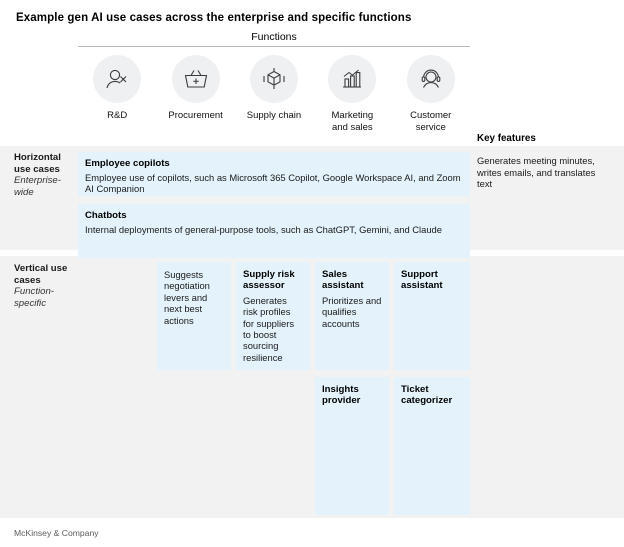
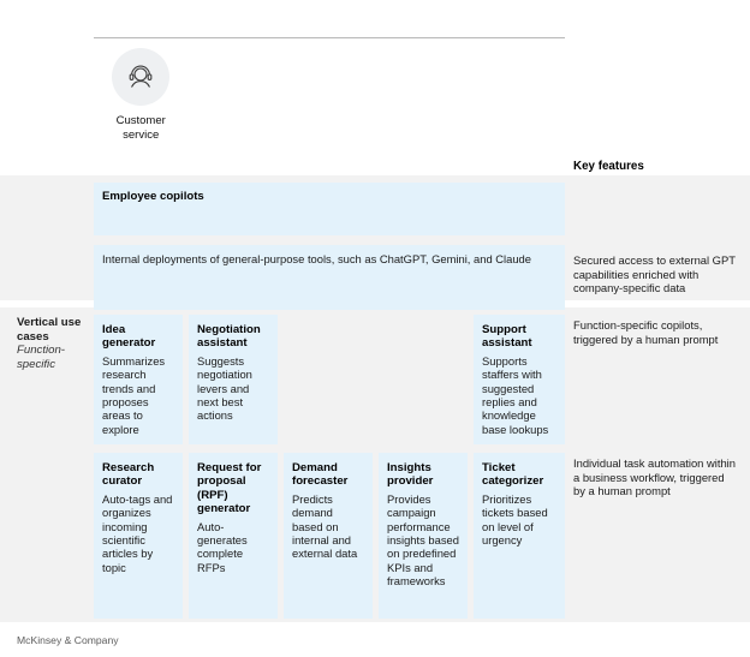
- Example gen AI use cases across the enterprise and specific functions
- Functions
- R&D
- Procurement
- Supply chain
- Marketing
- and sales
  Customer
  service
  Key features
- Horizontal use cases
- Enterprise-wide
  Vertical use cases
  Function-specific
  Employee copilots
- Employee use of copilots, such as Microsoft 365 Copilot, Google Workspace AI, and Zoom AI Companion
- Generates meeting minutes, writes emails, and translates text
- Chatbots
  Internal deployments of general-purpose tools, such as ChatGPT, Gemini, and Claude
+ Secured access to external GPT capabilities enriched with company-specific data
+ Idea generator
+ Summarizes research trends and proposes areas to explore
+ Negotiation assistant
  Suggests negotiation levers and next best actions
- Supply risk assessor
- Generates risk profiles for suppliers to boost sourcing resilience
- Sales assistant
- Prioritizes and qualifies accounts
  Support assistant
+ Supports staffers with suggested replies and knowledge base lookups
+ Function-specific copilots, triggered by a human prompt
+ Research curator
+ Auto-tags and organizes incoming scientific articles by topic
+ Request for proposal (RPF) generator
+ Auto-generates complete RFPs
+ Demand forecaster
+ Predicts demand based on internal and external data
  Insights provider
+ Provides campaign performance insights based on predefined KPIs and frameworks
  Ticket categorizer
+ Prioritizes tickets based on level of urgency
+ Individual task automation within a business workflow, triggered by a human prompt
  McKinsey & Company
